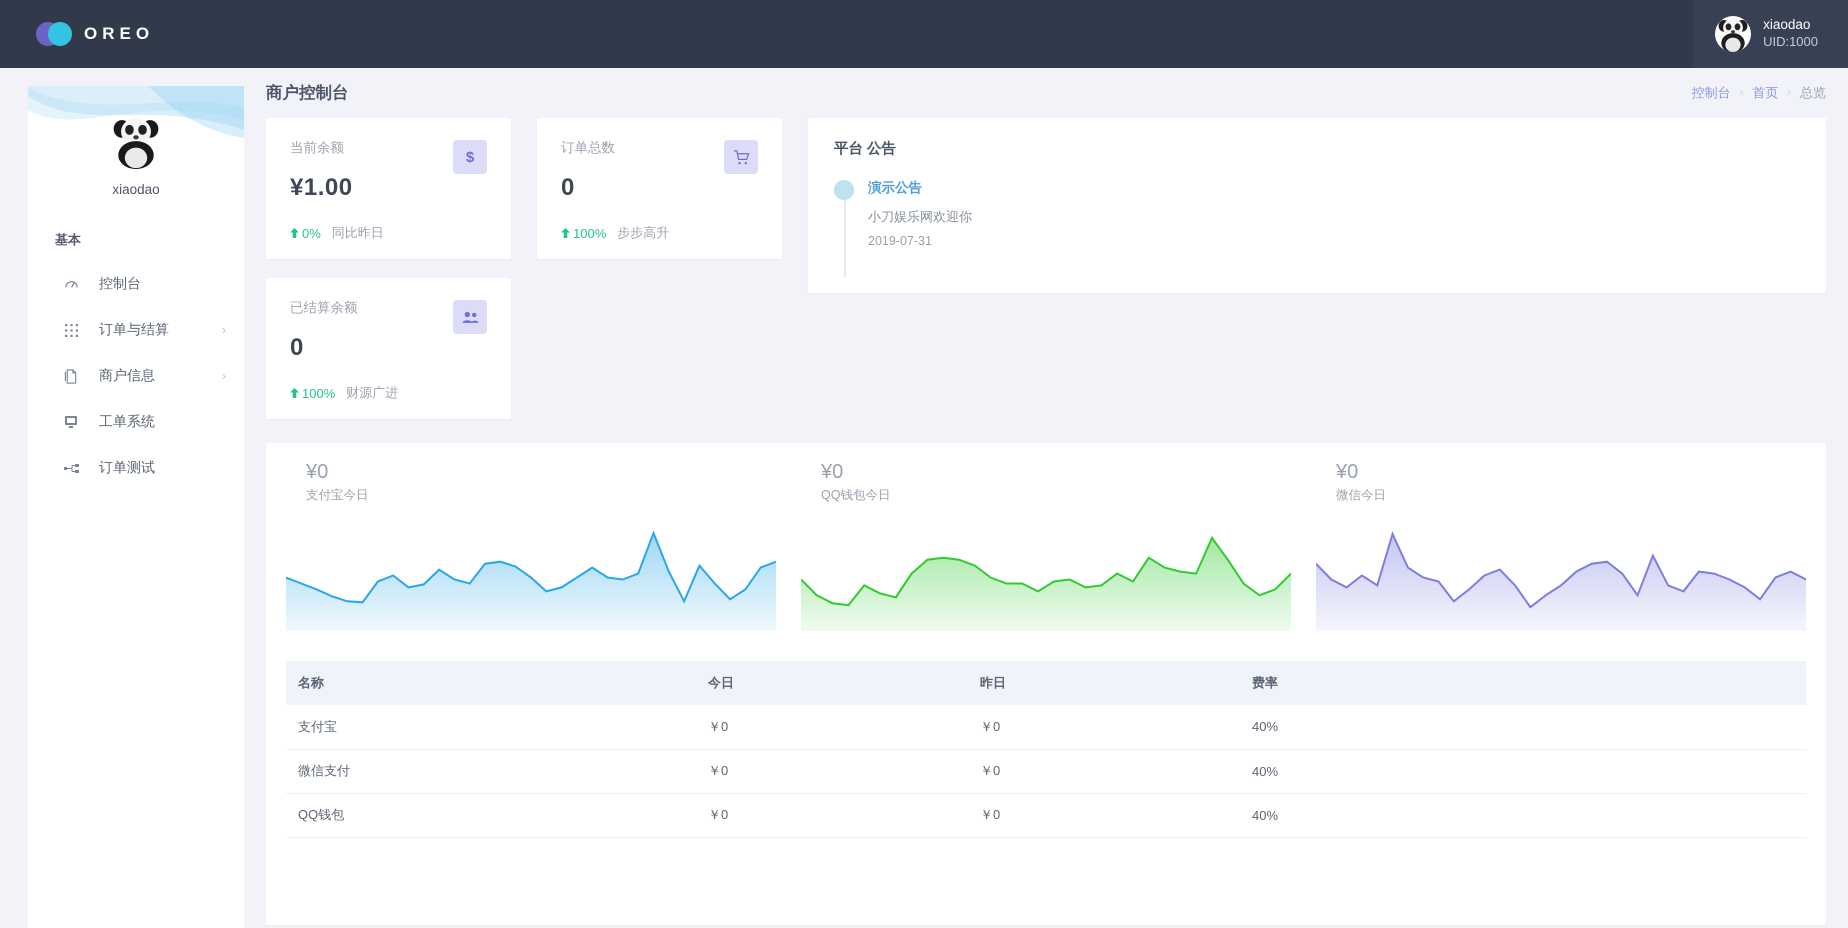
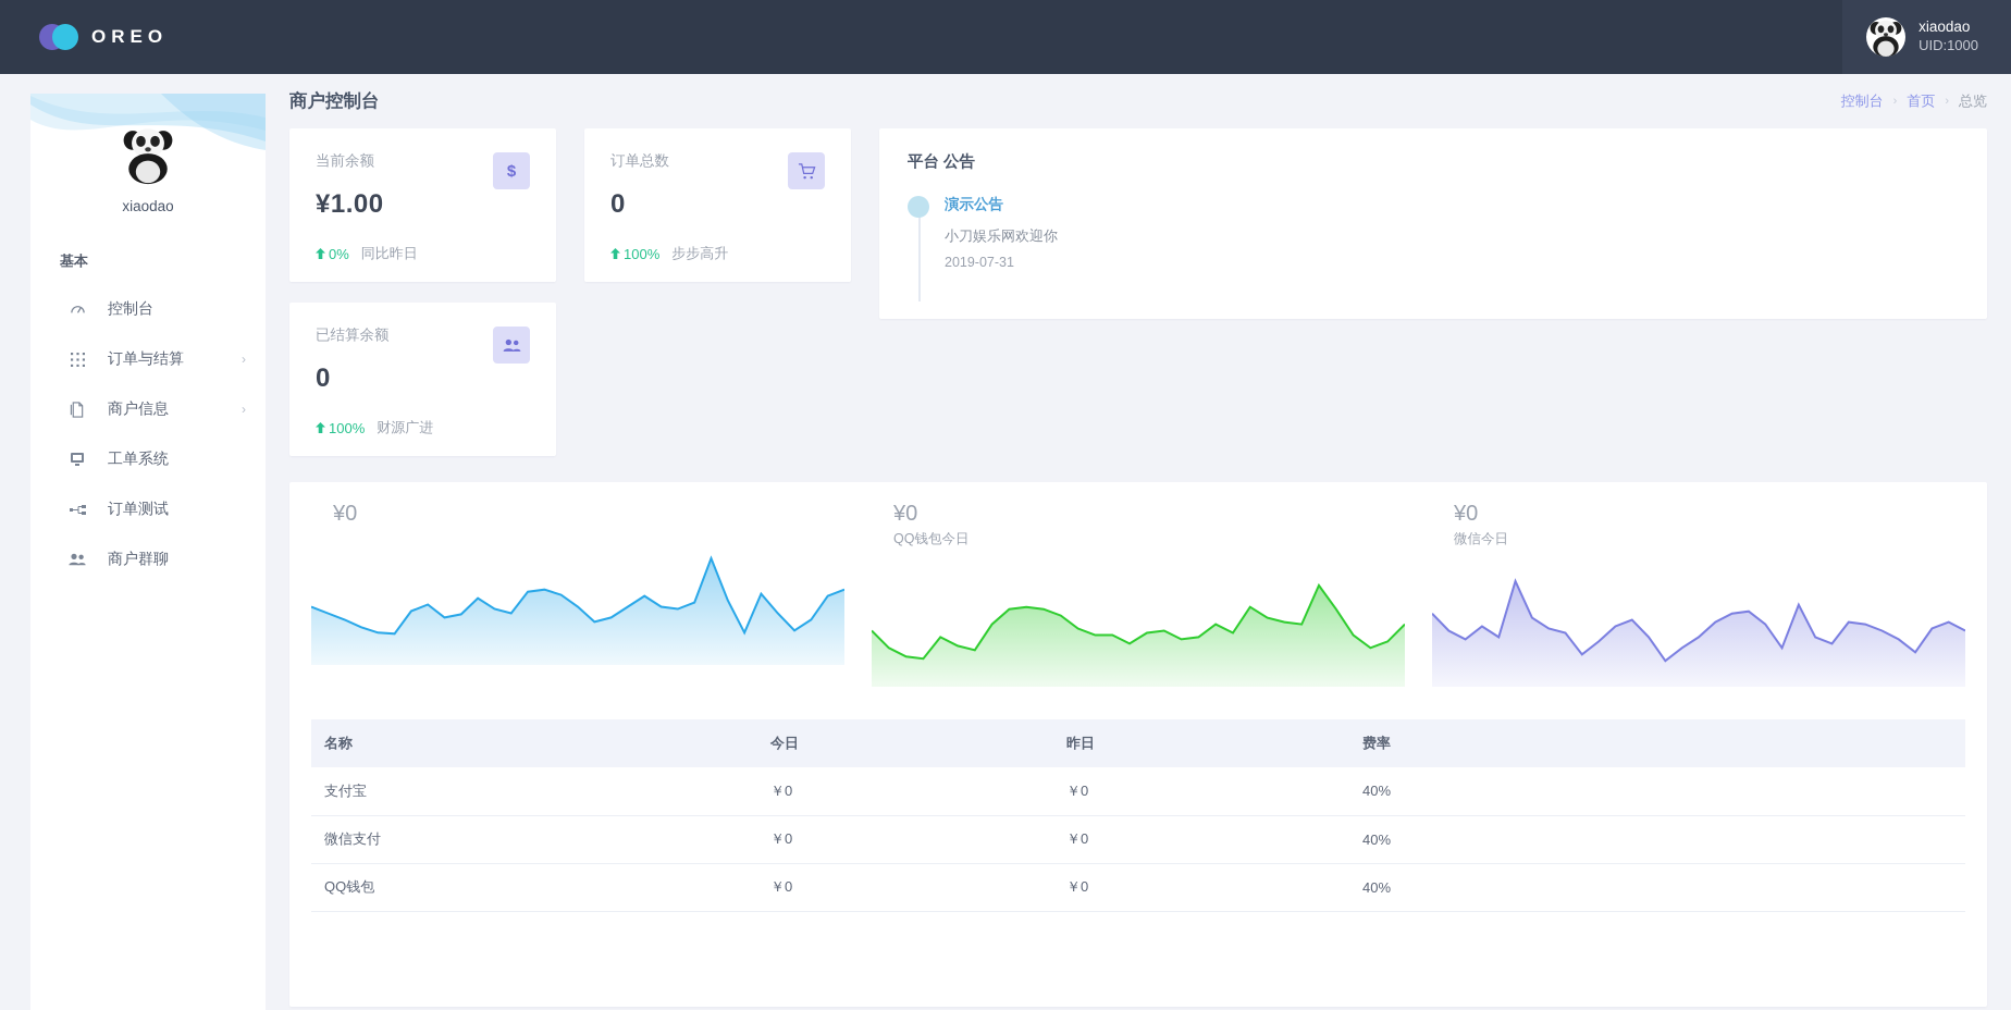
  OREO
  xiaodao
  UID:1000
  xiaodao
  基本
  控制台
  订单与结算
  ›
  商户信息
  ›
  工单系统
  订单测试
+ 商户群聊
  商户控制台
  控制台
  ›
  首页
  ›
  总览
  当前余额
  ¥1.00
  0%
  同比昨日
  $
  订单总数
  0
  100%
  步步高升
  已结算余额
  0
  100%
  财源广进
  平台 公告
  演示公告
  小刀娱乐网欢迎你
  2019-07-31
  ¥0
- 支付宝今日
  ¥0
  QQ钱包今日
  ¥0
  微信今日
  名称	今日	昨日	费率
  支付宝	￥0	￥0	40%
  微信支付	￥0	￥0	40%
  QQ钱包	￥0	￥0	40%
